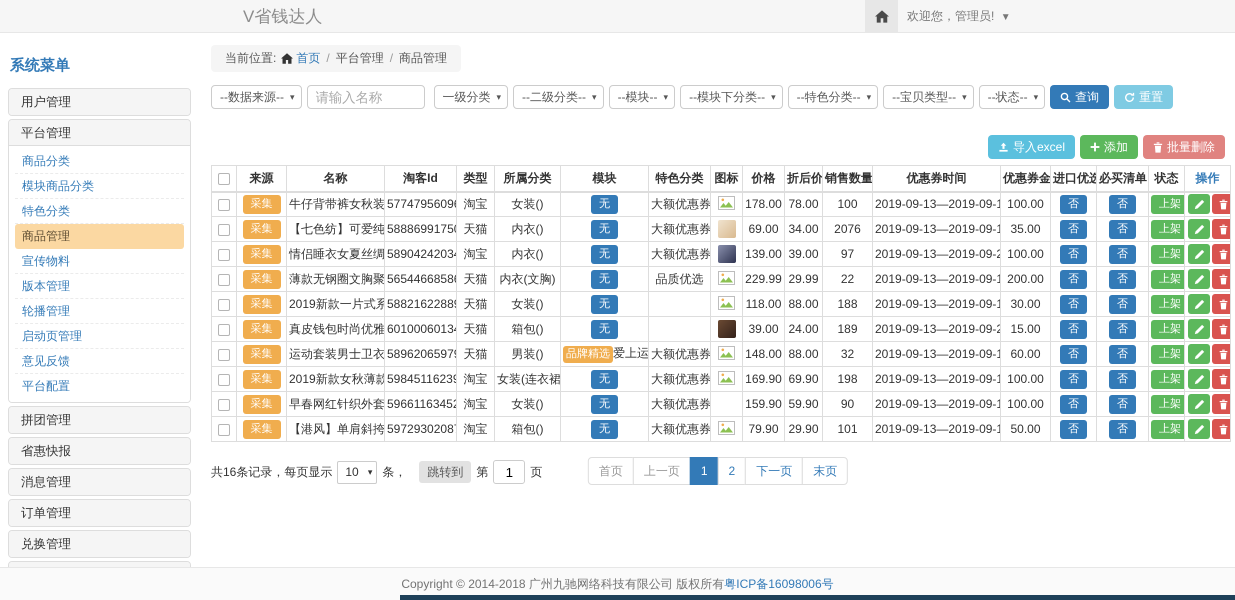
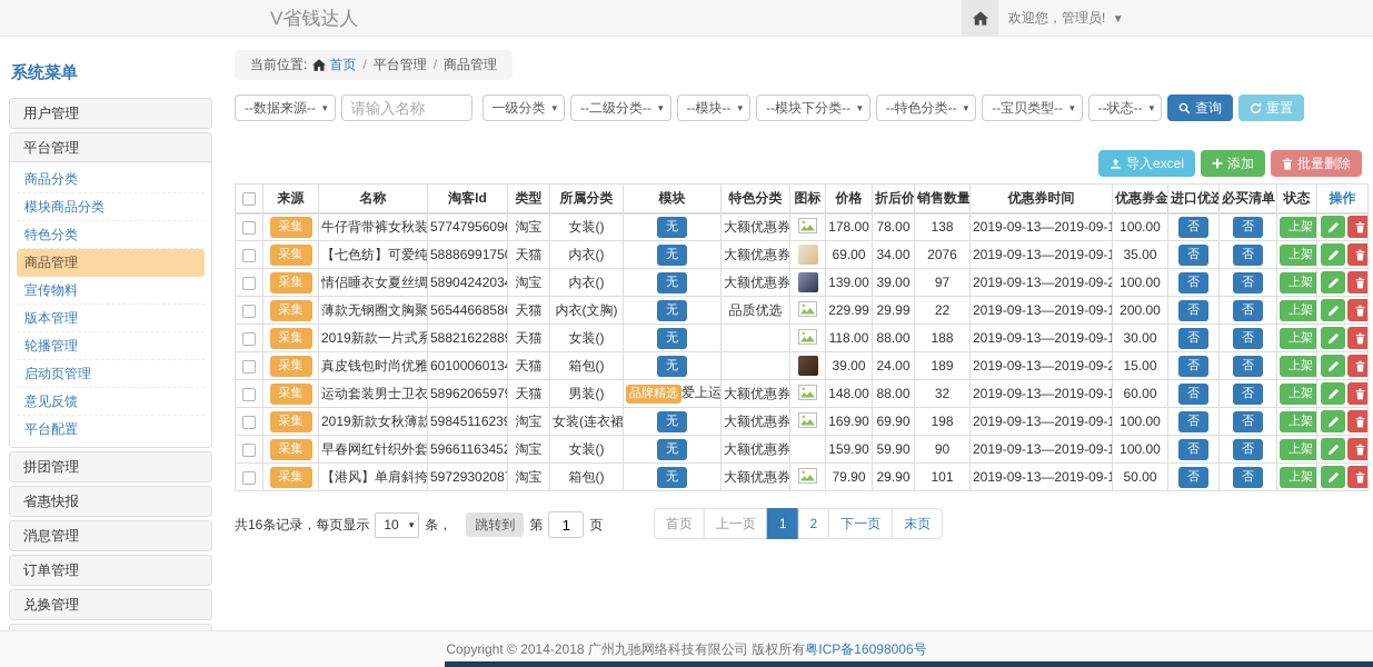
  V省钱达人
  欢迎您，管理员! ▼
  系统菜单
  用户管理
  平台管理
  商品分类
  模块商品分类
  特色分类
  商品管理
  宣传物料
  版本管理
  轮播管理
  启动页管理
  意见反馈
  平台配置
  拼团管理
  省惠快报
  消息管理
  订单管理
  兑换管理
  当前位置: 首页 / 平台管理 / 商品管理
  --数据来源--
  ▾
  请输入名称
  一级分类
  ▾
  --二级分类--
  ▾
  --模块--
  ▾
  --模块下分类--
  ▾
  --特色分类--
  ▾
  --宝贝类型--
  ▾
  --状态--
  ▾
  查询
  重置
  导入excel
  添加
  批量删除
  	来源	名称	淘客Id	类型	所属分类	模块	特色分类	图标	价格	折后价	销售数量	优惠券时间	优惠券金	进口优选	必买清单	状态	操作
- 	采集	牛仔背带裤女秋装	5774795609	淘宝	女装()	无	大额优惠券		178.00	78.00	100	2019-09-13—2019-09-1	100.00	否	否	上架
+ 	采集	牛仔背带裤女秋装	5774795609	淘宝	女装()	无	大额优惠券		178.00	78.00	138	2019-09-13—2019-09-1	100.00	否	否	上架
  	采集	【七色纺】可爱纯	5888699175	天猫	内衣()	无	大额优惠券		69.00	34.00	2076	2019-09-13—2019-09-1	35.00	否	否	上架
  	采集	情侣睡衣女夏丝绸	5890424203	淘宝	内衣()	无	大额优惠券		139.00	39.00	97	2019-09-13—2019-09-2	100.00	否	否	上架
  	采集	薄款无钢圈文胸聚	5654466858	天猫	内衣(文胸)	无	品质优选		229.99	29.99	22	2019-09-13—2019-09-1	200.00	否	否	上架
  	采集	2019新款一片式系	5882162288	天猫	女装()	无			118.00	88.00	188	2019-09-13—2019-09-1	30.00	否	否	上架
  	采集	真皮钱包时尚优雅	6010006013	天猫	箱包()	无			39.00	24.00	189	2019-09-13—2019-09-2	15.00	否	否	上架
  	采集	运动套装男士卫衣	5896206597	天猫	男装()	品牌精选 爱上运	大额优惠券		148.00	88.00	32	2019-09-13—2019-09-1	60.00	否	否	上架
  	采集	2019新款女秋薄款	59845116239	淘宝	女装(连衣裙	无	大额优惠券		169.90	69.90	198	2019-09-13—2019-09-1	100.00	否	否	上架
  	采集	早春网红针织外套	59661163452	淘宝	女装()	无	大额优惠券		159.90	59.90	90	2019-09-13—2019-09-1	100.00	否	否	上架
  	采集	【港风】单肩斜挎	5972930208	淘宝	箱包()	无	大额优惠券		79.90	29.90	101	2019-09-13—2019-09-1	50.00	否	否	上架
  共16条记录，每页显示
  10
  ▾
  条，
  跳转到
  第
  1
  页
  首页
  上一页
  1
  2
  下一页
  末页
  Copyright © 2014-2018 广州九驰网络科技有限公司 版权所有粤ICP备16098006号
